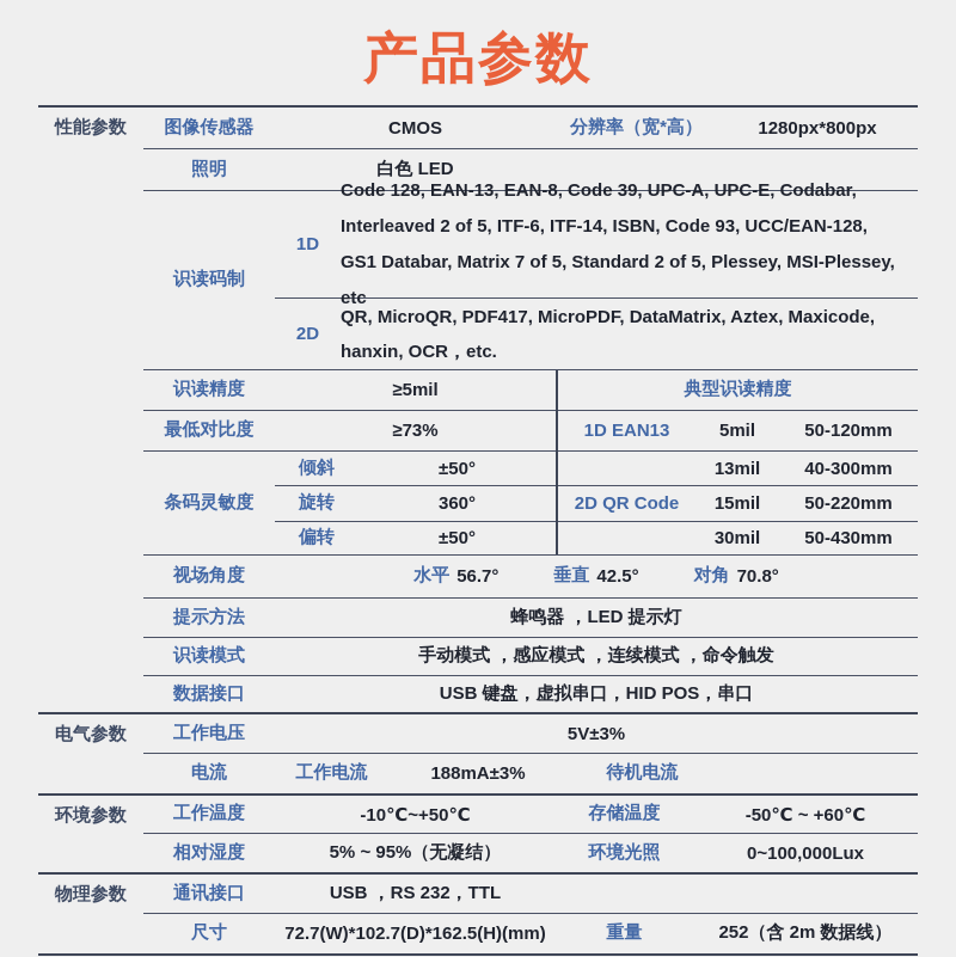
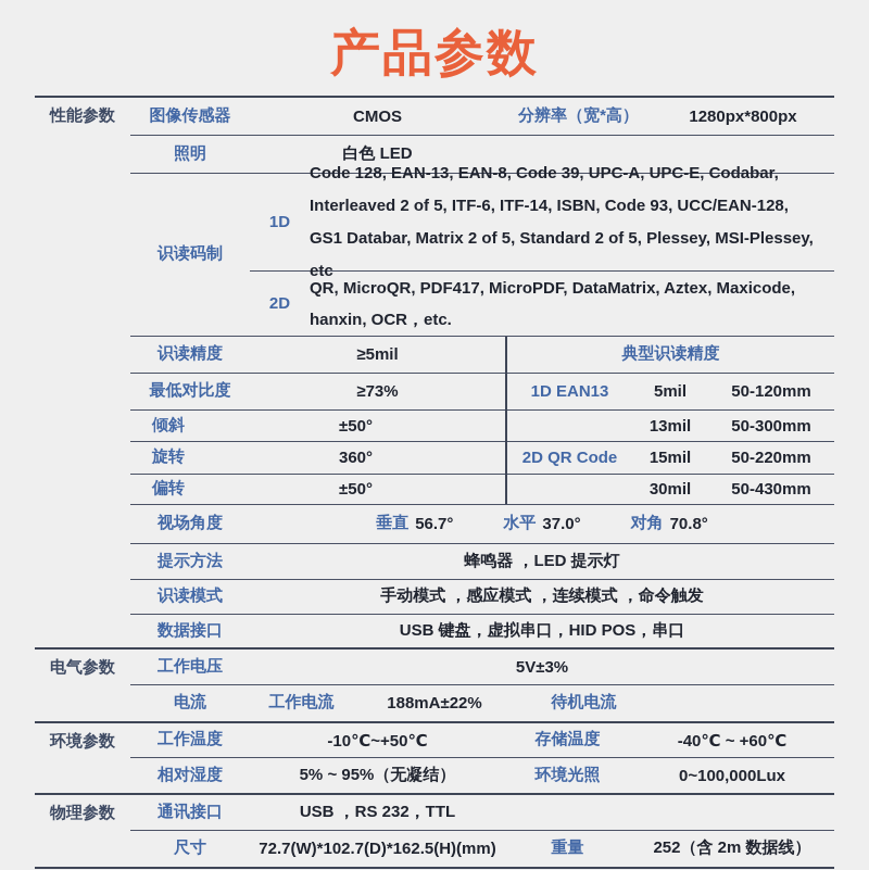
  产品参数
  性能参数
  图像传感器
  CMOS
  分辨率（宽*高）
  1280px*800px
  照明
  白色 LED
  识读码制
  1D
- Code 128, EAN-13, EAN-8, Code 39, UPC-A, UPC-E, Codabar, Interleaved 2 of 5, ITF-6, ITF-14, ISBN, Code 93, UCC/EAN-128, GS1 Databar, Matrix 7 of 5, Standard 2 of 5, Plessey, MSI-Plessey, etc
+ Code 128, EAN-13, EAN-8, Code 39, UPC-A, UPC-E, Codabar, Interleaved 2 of 5, ITF-6, ITF-14, ISBN, Code 93, UCC/EAN-128, GS1 Databar, Matrix 2 of 5, Standard 2 of 5, Plessey, MSI-Plessey, etc
  2D
  QR, MicroQR, PDF417, MicroPDF, DataMatrix, Aztex, Maxicode, hanxin, OCR，etc.
  识读精度
  ≥5mil
  最低对比度
  ≥73%
- 条码灵敏度
  倾斜
  ±50°
  旋转
  360°
  偏转
  ±50°
  典型识读精度
  1D EAN13
  5mil
  50-120mm
  13mil
- 40-300mm
+ 50-300mm
  2D QR Code
  15mil
  50-220mm
  30mil
  50-430mm
  视场角度
- 水平
+ 垂直
  56.7°
- 垂直
+ 水平
- 42.5°
+ 37.0°
  对角
  70.8°
  提示方法
  蜂鸣器 ，LED 提示灯
  识读模式
  手动模式 ，感应模式 ，连续模式 ，命令触发
  数据接口
  USB 键盘，虚拟串口，HID POS，串口
  电气参数
  工作电压
  5V±3%
  电流
  工作电流
- 188mA±3%
+ 188mA±22%
  待机电流
  环境参数
  工作温度
  -10℃~+50℃
  存储温度
- -50℃ ~ +60℃
+ -40℃ ~ +60℃
  相对湿度
  5% ~ 95%（无凝结）
  环境光照
  0~100,000Lux
  物理参数
  通讯接口
  USB ，RS 232，TTL
  尺寸
  72.7(W)*102.7(D)*162.5(H)(mm)
  重量
  252（含 2m 数据线）
